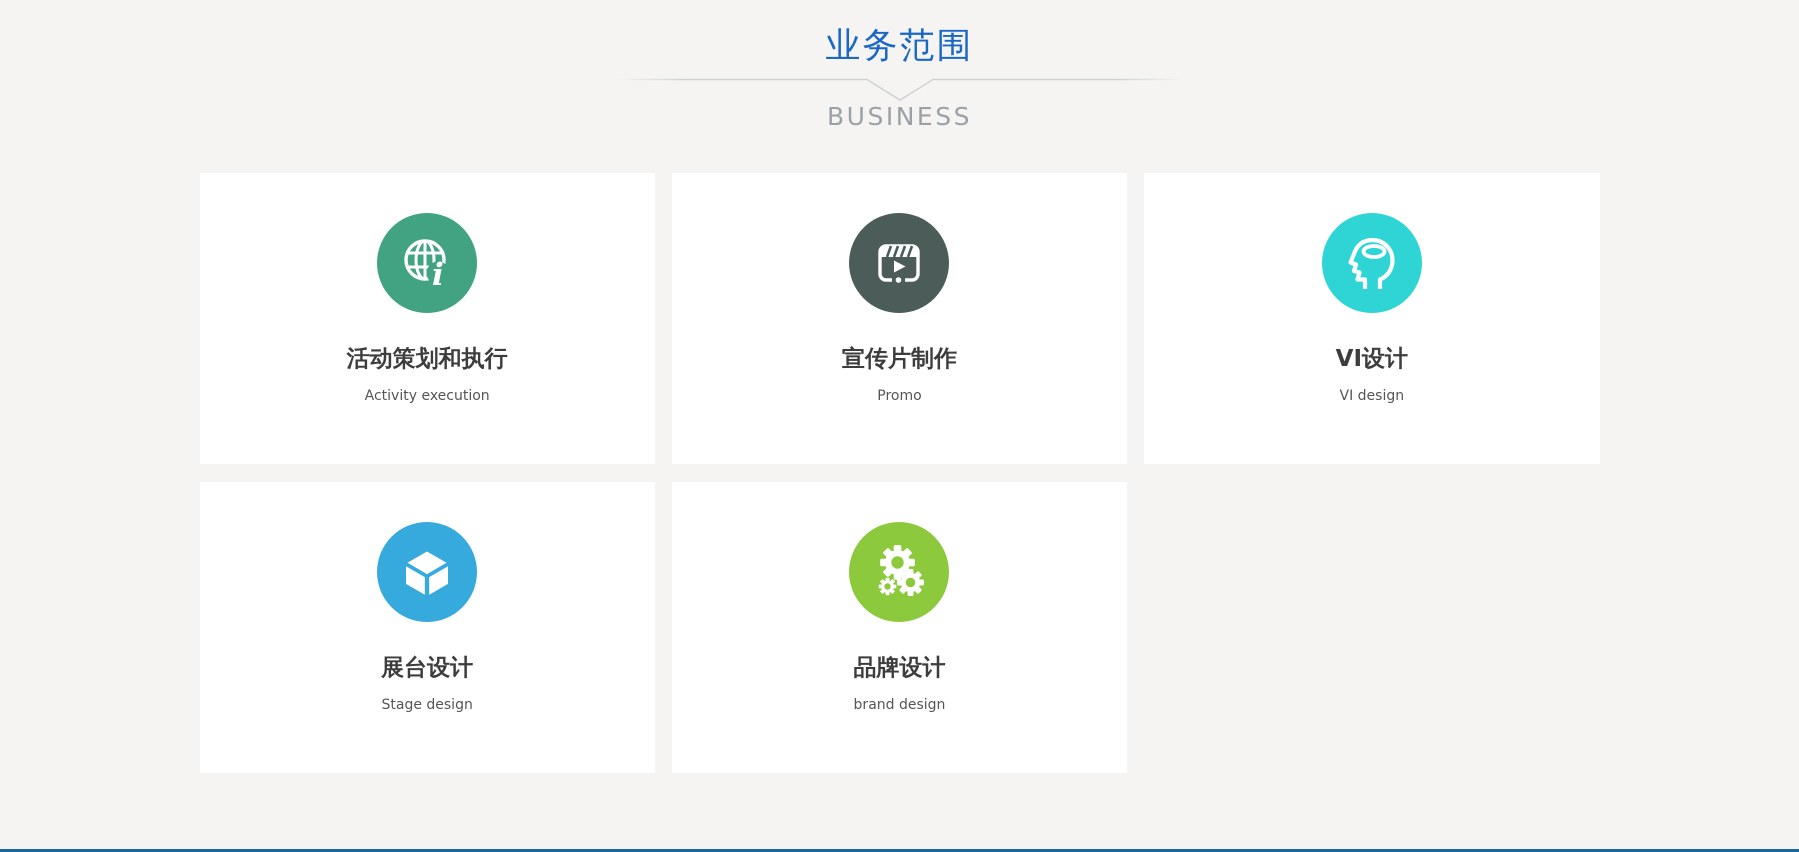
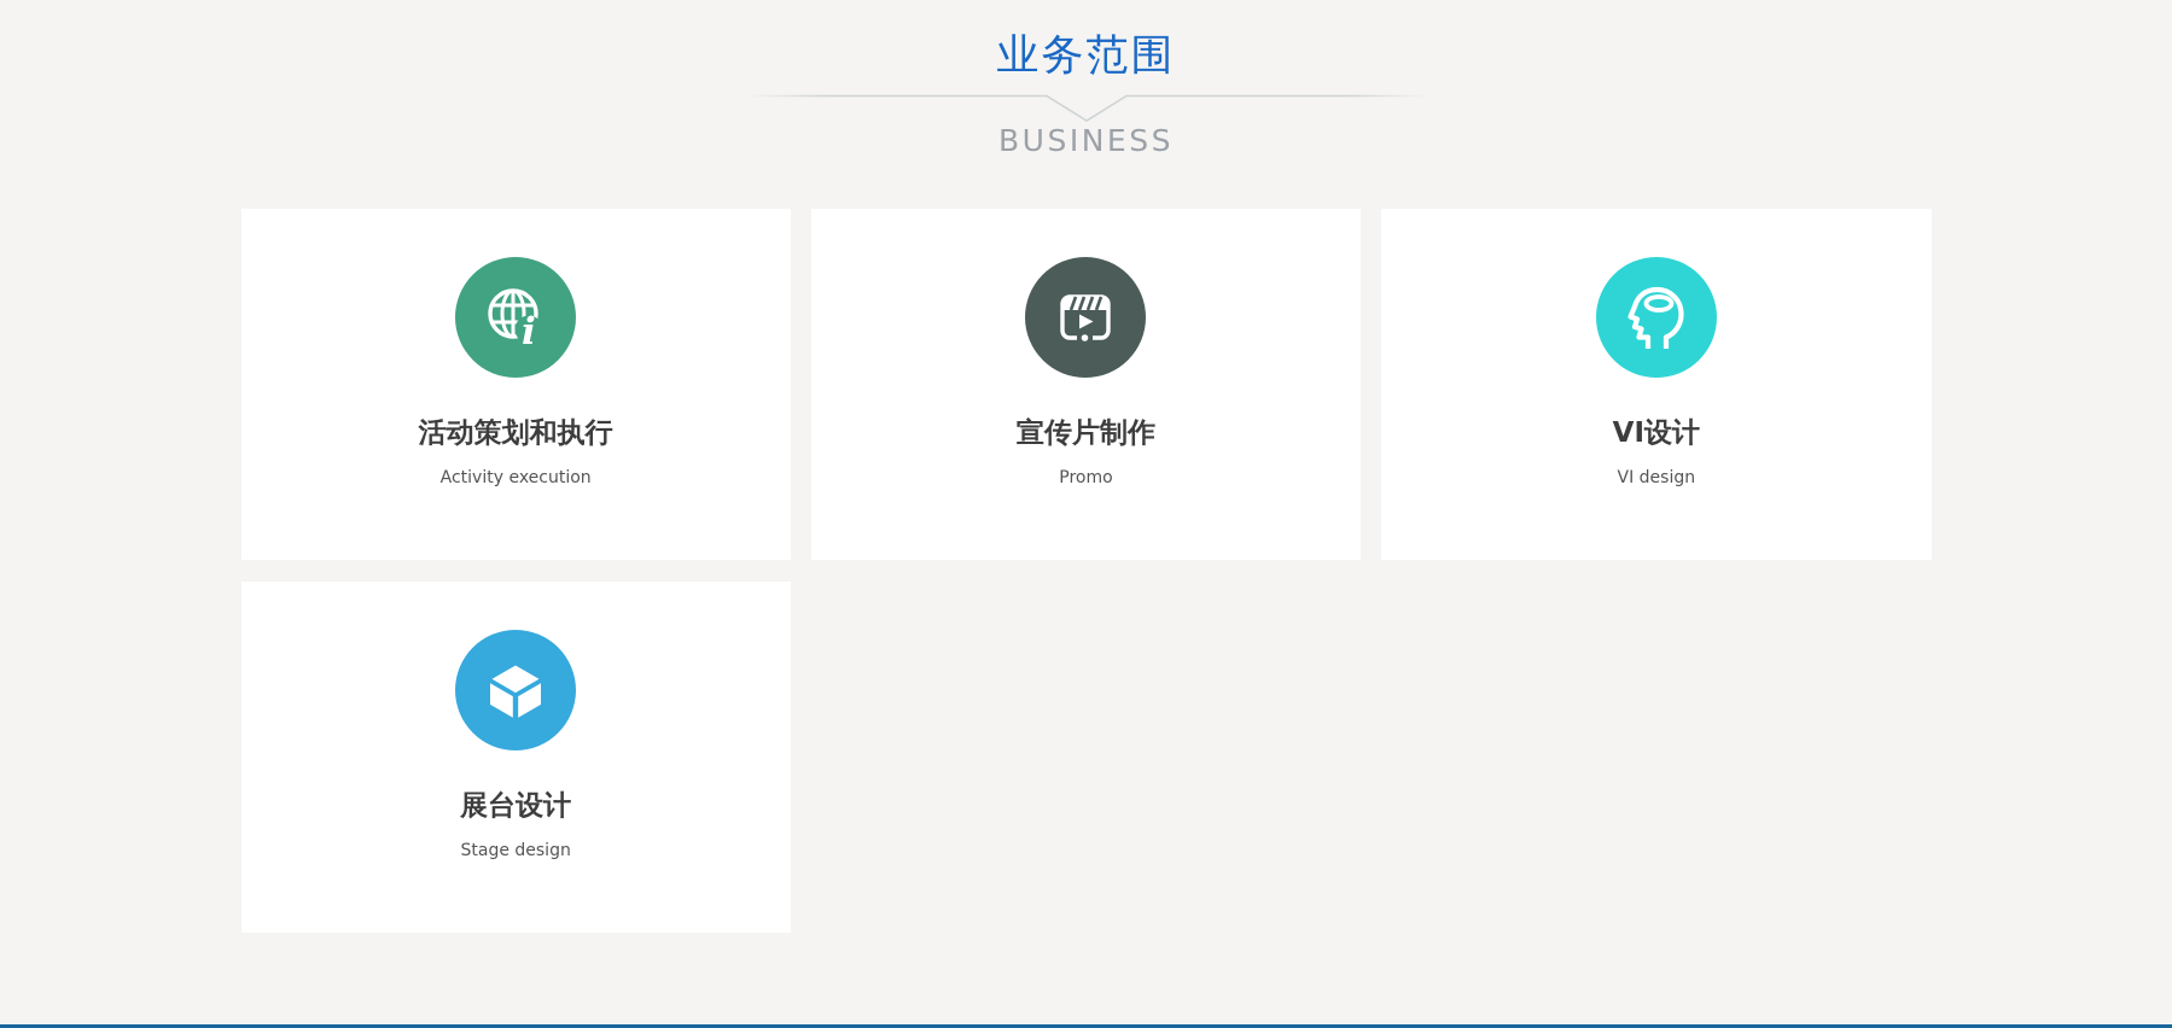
  业务范围
  BUSINESS
  i
  活动策划和执行
  Activity execution
  宣传片制作
  Promo
  VI设计
  VI design
  展台设计
  Stage design
- 品牌设计
- brand design
